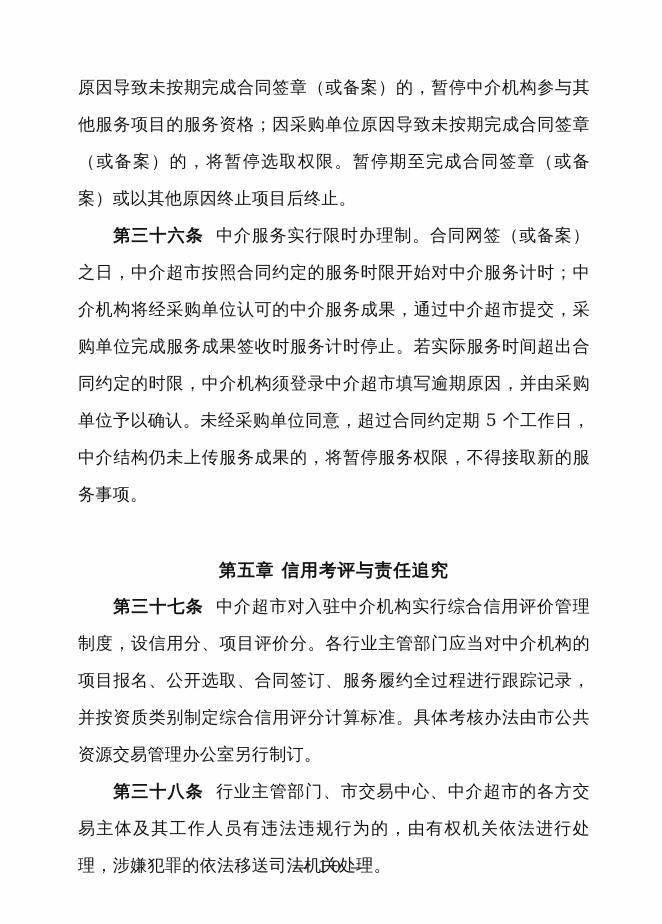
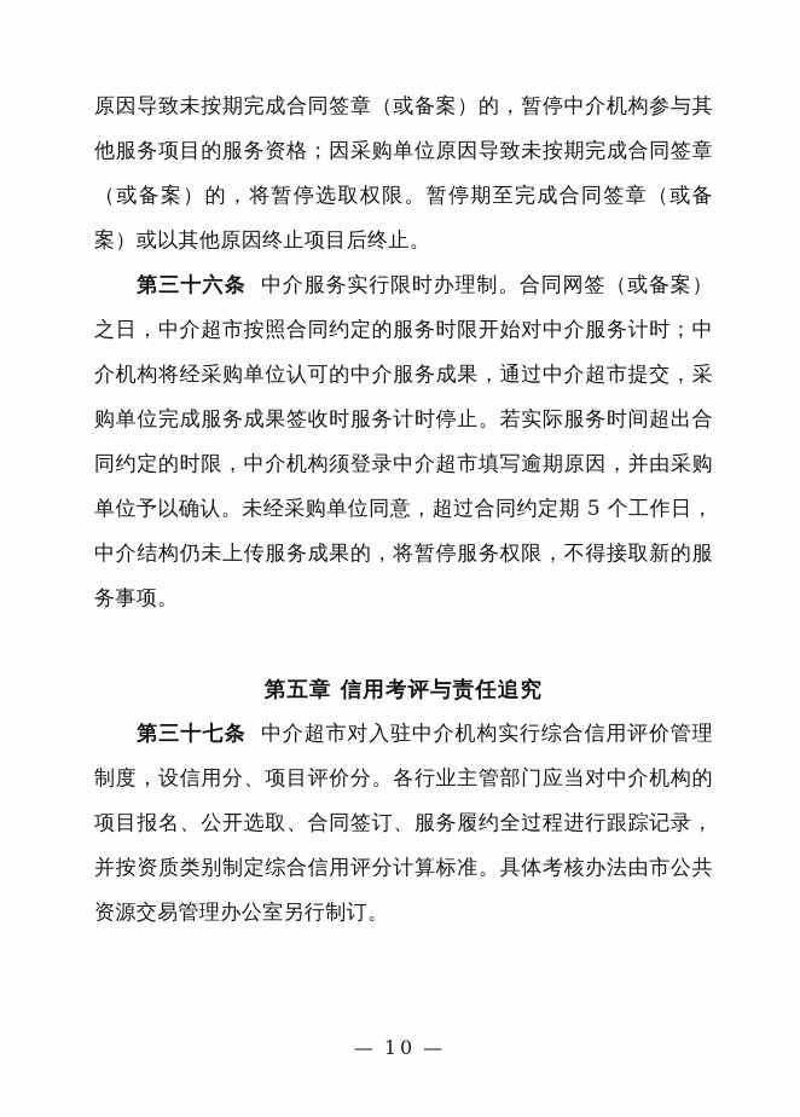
  原因导致未按期完成合同签章（或备案）的，暂停中介机构参与其他服务项目的服务资格；因采购单位原因导致未按期完成合同签章（或备案）的，将暂停选取权限。暂停期至完成合同签章（或备案）或以其他原因终止项目后终止。
  第三十六条 中介服务实行限时办理制。合同网签（或备案）之日，中介超市按照合同约定的服务时限开始对中介服务计时；中介机构将经采购单位认可的中介服务成果，通过中介超市提交，采购单位完成服务成果签收时服务计时停止。若实际服务时间超出合同约定的时限，中介机构须登录中介超市填写逾期原因，并由采购单位予以确认。未经采购单位同意，超过合同约定期 5 个工作日，中介结构仍未上传服务成果的，将暂停服务权限，不得接取新的服务事项。
  第五章 信用考评与责任追究
  第三十七条 中介超市对入驻中介机构实行综合信用评价管理制度，设信用分、项目评价分。各行业主管部门应当对中介机构的项目报名、公开选取、合同签订、服务履约全过程进行跟踪记录，并按资质类别制定综合信用评分计算标准。具体考核办法由市公共资源交易管理办公室另行制订。
- 第三十八条 行业主管部门、市交易中心、中介超市的各方交易主体及其工作人员有违法违规行为的，由有权机关依法进行处理，涉嫌犯罪的依法移送司法机关处理。
  — 10 —
